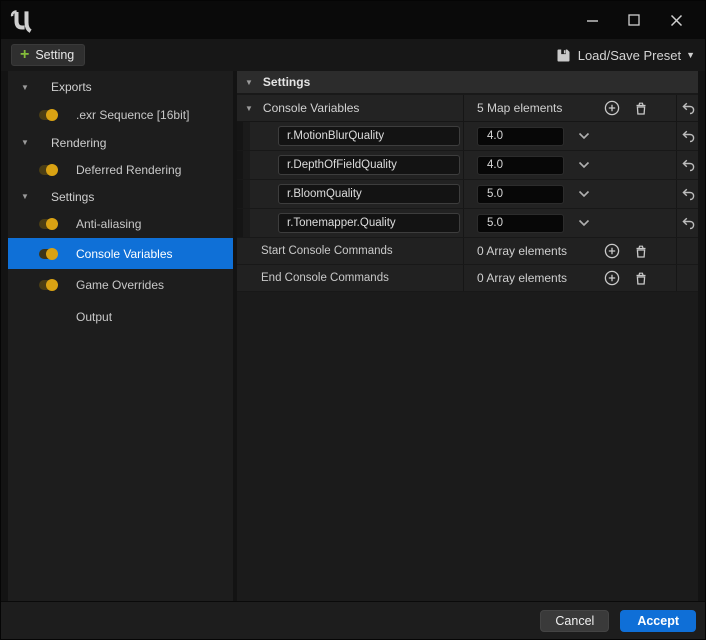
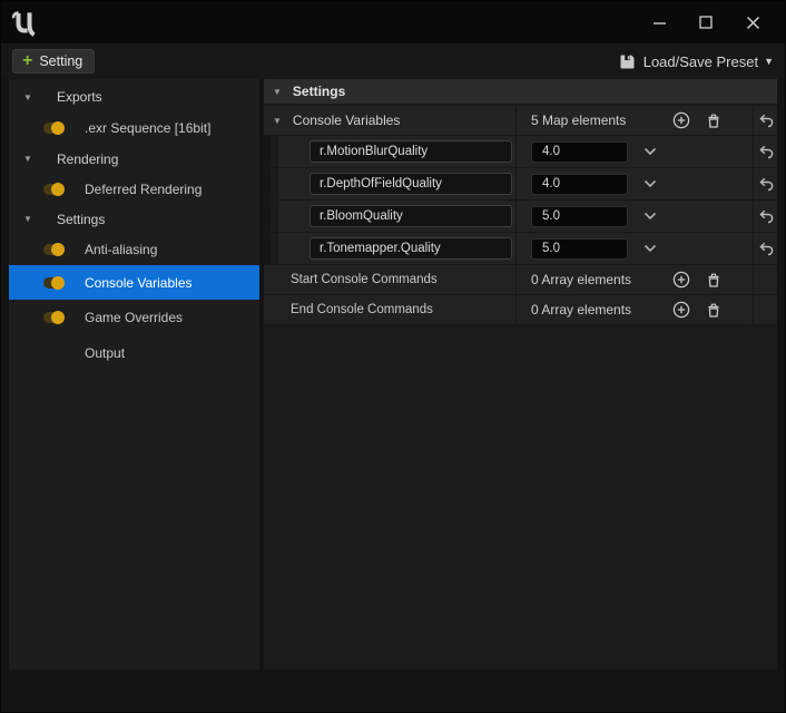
  +
  Setting
  Load/Save Preset
  ▼
  ▼
  Exports
  .exr Sequence [16bit]
  ▼
  Rendering
  Deferred Rendering
  ▼
  Settings
  Anti-aliasing
  Console Variables
  Game Overrides
  Output
  ▼
  Settings
  ▼
  Console Variables
  5 Map elements
  r.MotionBlurQuality
  4.0
  r.DepthOfFieldQuality
  4.0
  r.BloomQuality
  5.0
  r.Tonemapper.Quality
  5.0
  Start Console Commands
  0 Array elements
  End Console Commands
  0 Array elements
- Cancel
- Accept
